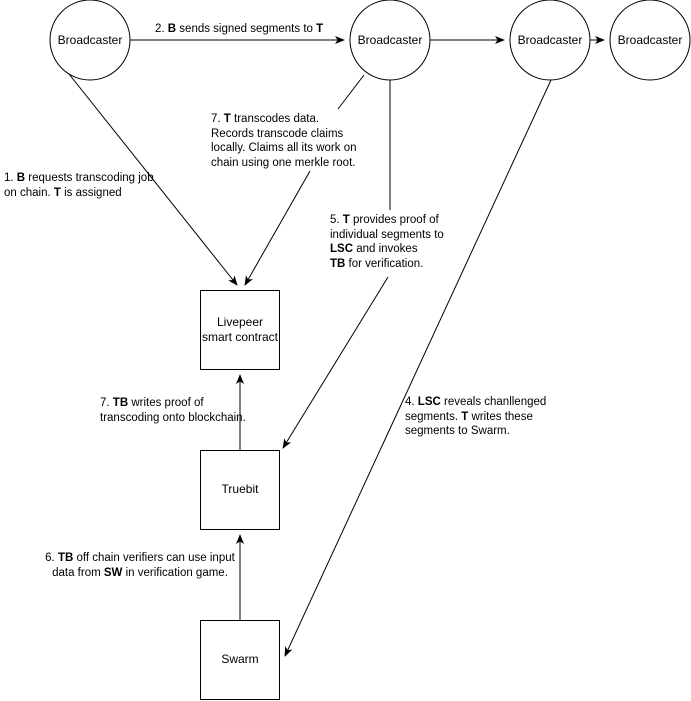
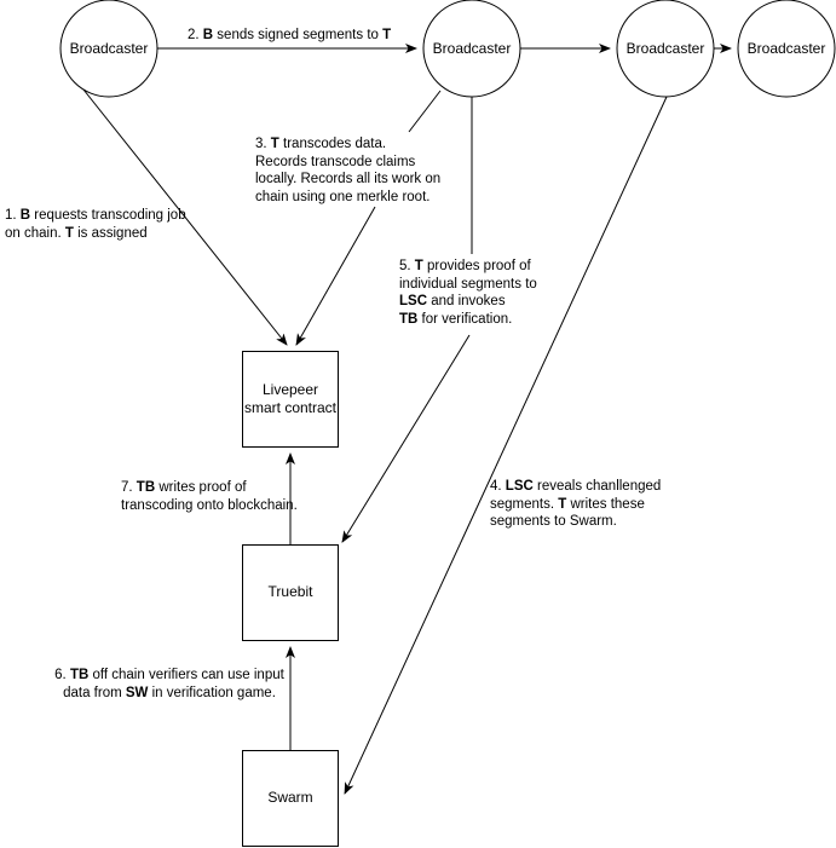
  Broadcaster
  Broadcaster
  Broadcaster
  Broadcaster
  Livepeer
  smart contract
  Truebit
  Swarm
  2. B sends signed segments to T
  1. B requests transcoding job
  on chain. T is assigned
- 7. T transcodes data.
+ 3. T transcodes data.
  Records transcode claims
- locally. Claims all its work on
+ locally. Records all its work on
  chain using one merkle root.
  5. T provides proof of
  individual segments to
  LSC and invokes
  TB for verification.
  4. LSC reveals chanllenged
  segments. T writes these
  segments to Swarm.
  7. TB writes proof of
  transcoding onto blockchain.
  6. TB off chain verifiers can use input
  data from SW in verification game.
